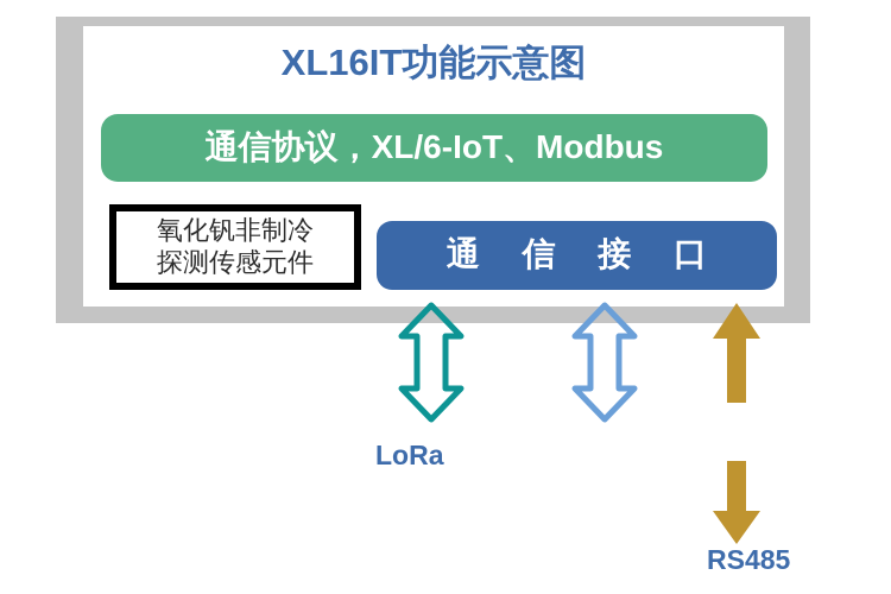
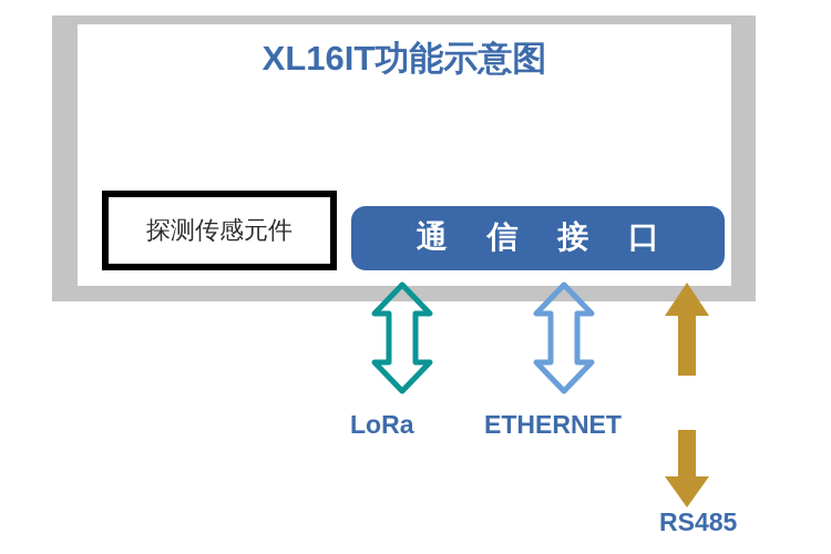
  XL16IT功能示意图
- 通信协议，XL/6-IoT、Modbus
- 氧化钒非制冷
  探测传感元件
  通 信 接 口
  LoRa
+ ETHERNET
  RS485
